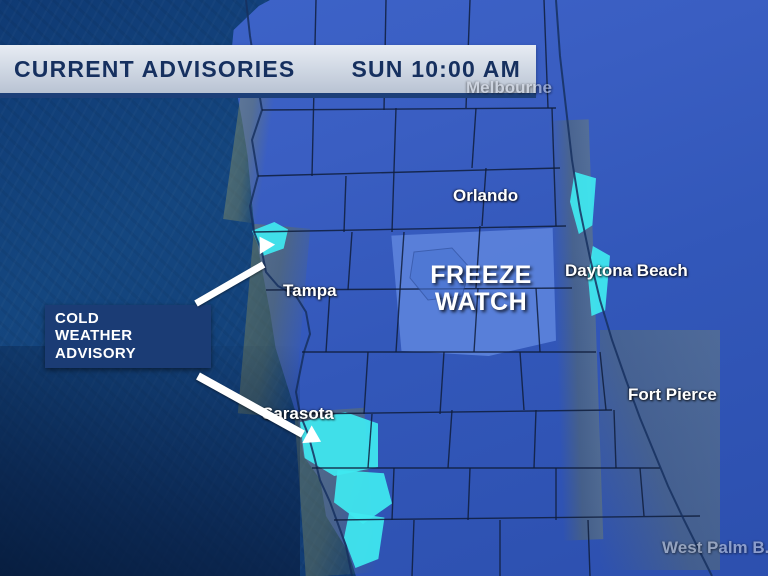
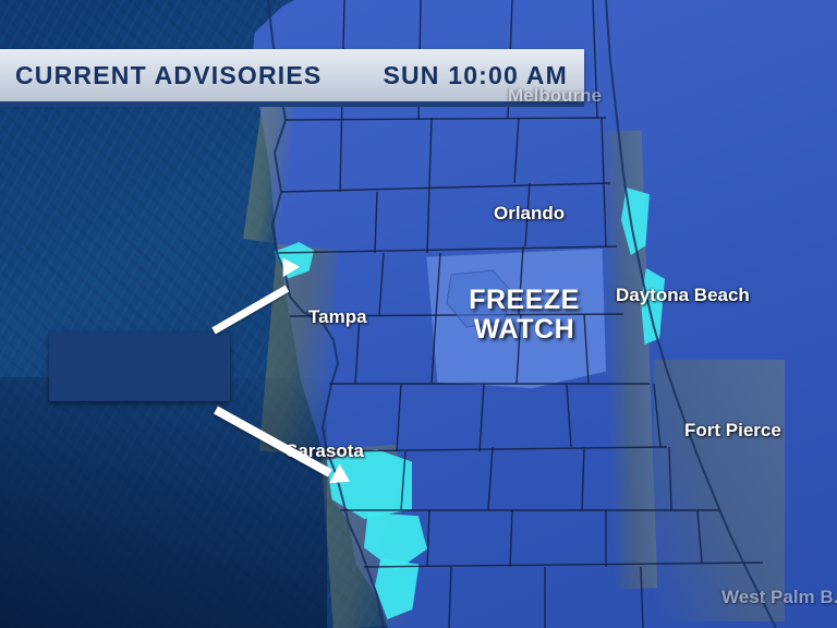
  CURRENT ADVISORIES
  SUN 10:00 AM
  Melbourne
  Orlando
  Daytona Beach
  Tampa
  arasota
  Fort Pierce
  West Palm B.
  FREEZE
  WATCH
- COLD
- WEATHER
- ADVISORY
